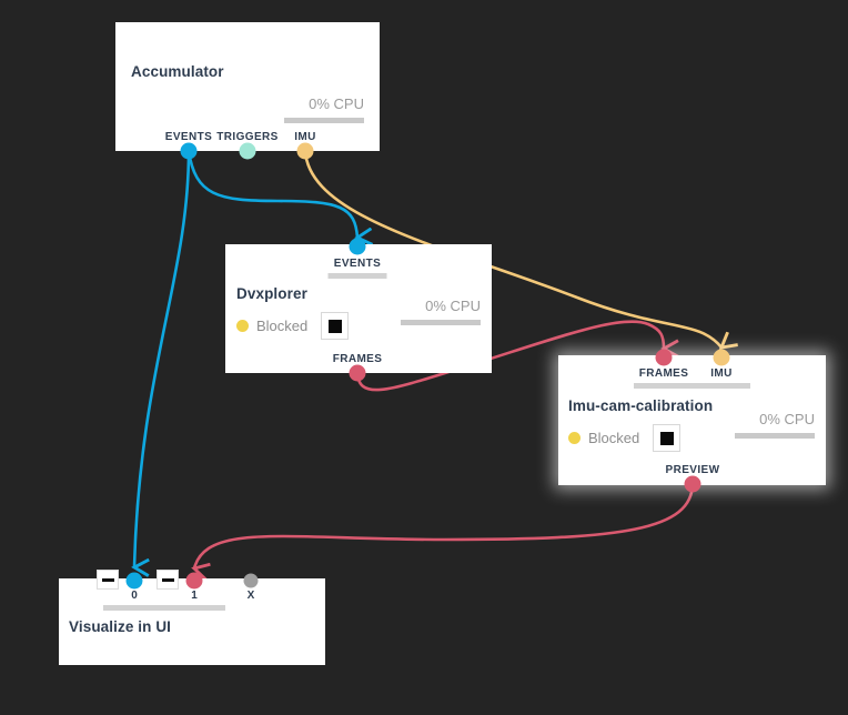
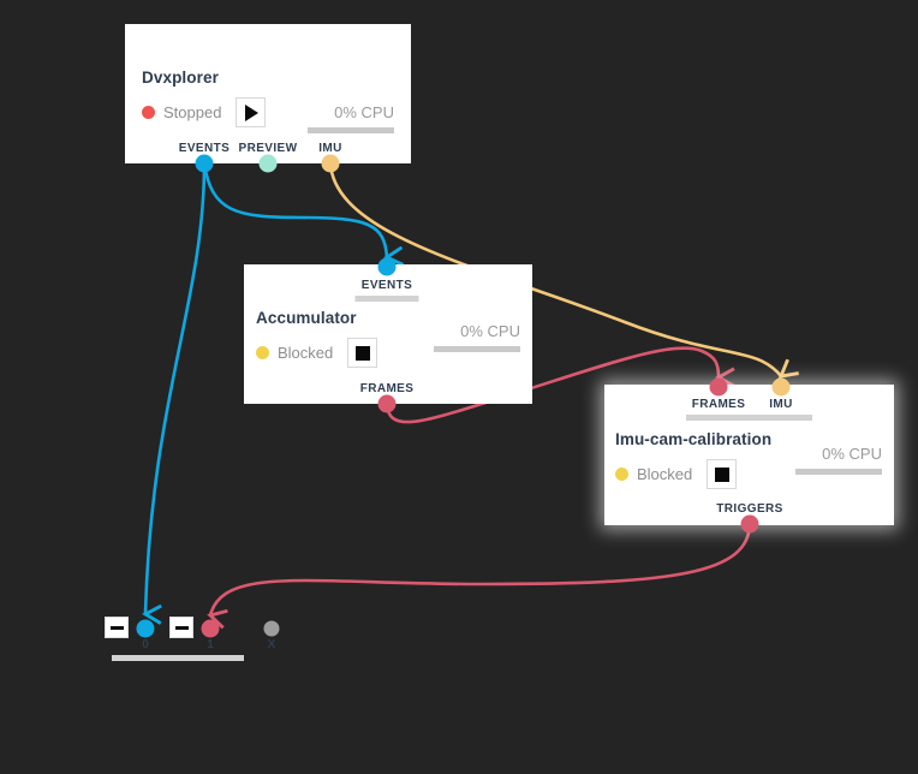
- Accumulator
+ Dvxplorer
+ Stopped
  0% CPU
  EVENTS
- TRIGGERS
+ PREVIEW
  IMU
- Dvxplorer
+ Accumulator
  Blocked
  0% CPU
  EVENTS
  FRAMES
  Imu-cam-calibration
  Blocked
  0% CPU
  FRAMES
  IMU
- PREVIEW
+ TRIGGERS
- Visualize in UI
  0
  1
  X
